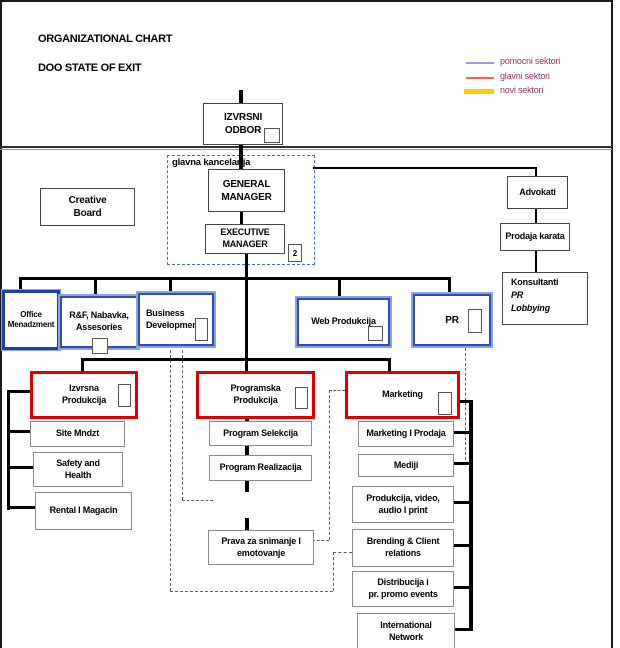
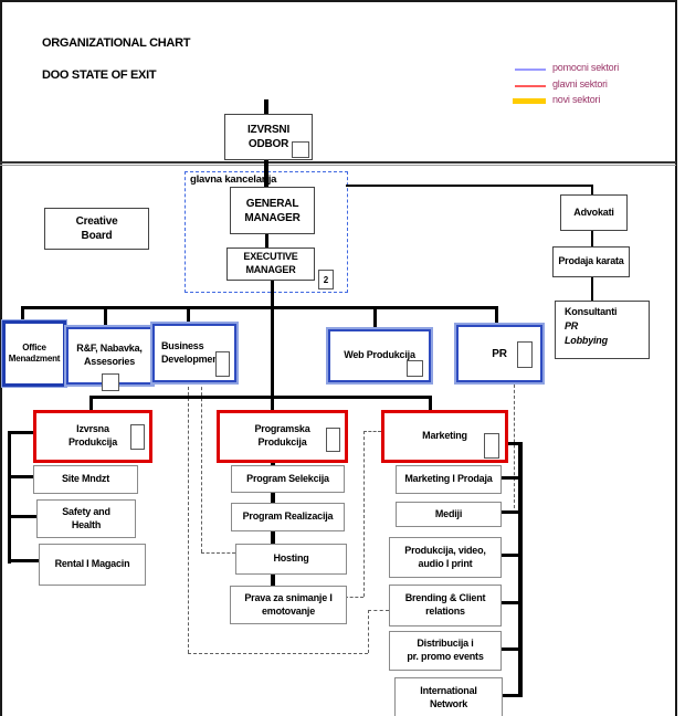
  ORGANIZATIONAL CHART
  DOO STATE OF EXIT
  pomocni sektori
  glavni sektori
  novi sektori
  glavna kancelaja
  2
  IZVRSNI
  ODBOR
  GENERAL
  MANAGER
  EXECUTIVE
  MANAGER
  Creative
  Board
  Advokati
  Prodaja karata
  Konsultanti
  PR
  Lobbying
  Office
  Menadzment
  R&F, Nabavka,
  Assesories
  Business
  Developme
  Web Produkcija
  PR
  Izvrsna
  Produkcija
  Programska
  Produkcija
  Marketing
  Site Mndzt
  Safety and
  Health
  Rental I Magacin
  Program Selekcija
  Program Realizacija
+ Hosting
  Prava za snimanje I
  emotovanje
  Marketing I Prodaja
  Mediji
  Produkcija, video,
  audio I print
  Brending & Client
  relations
  Distribucija i
  pr. promo events
  International
  Network
